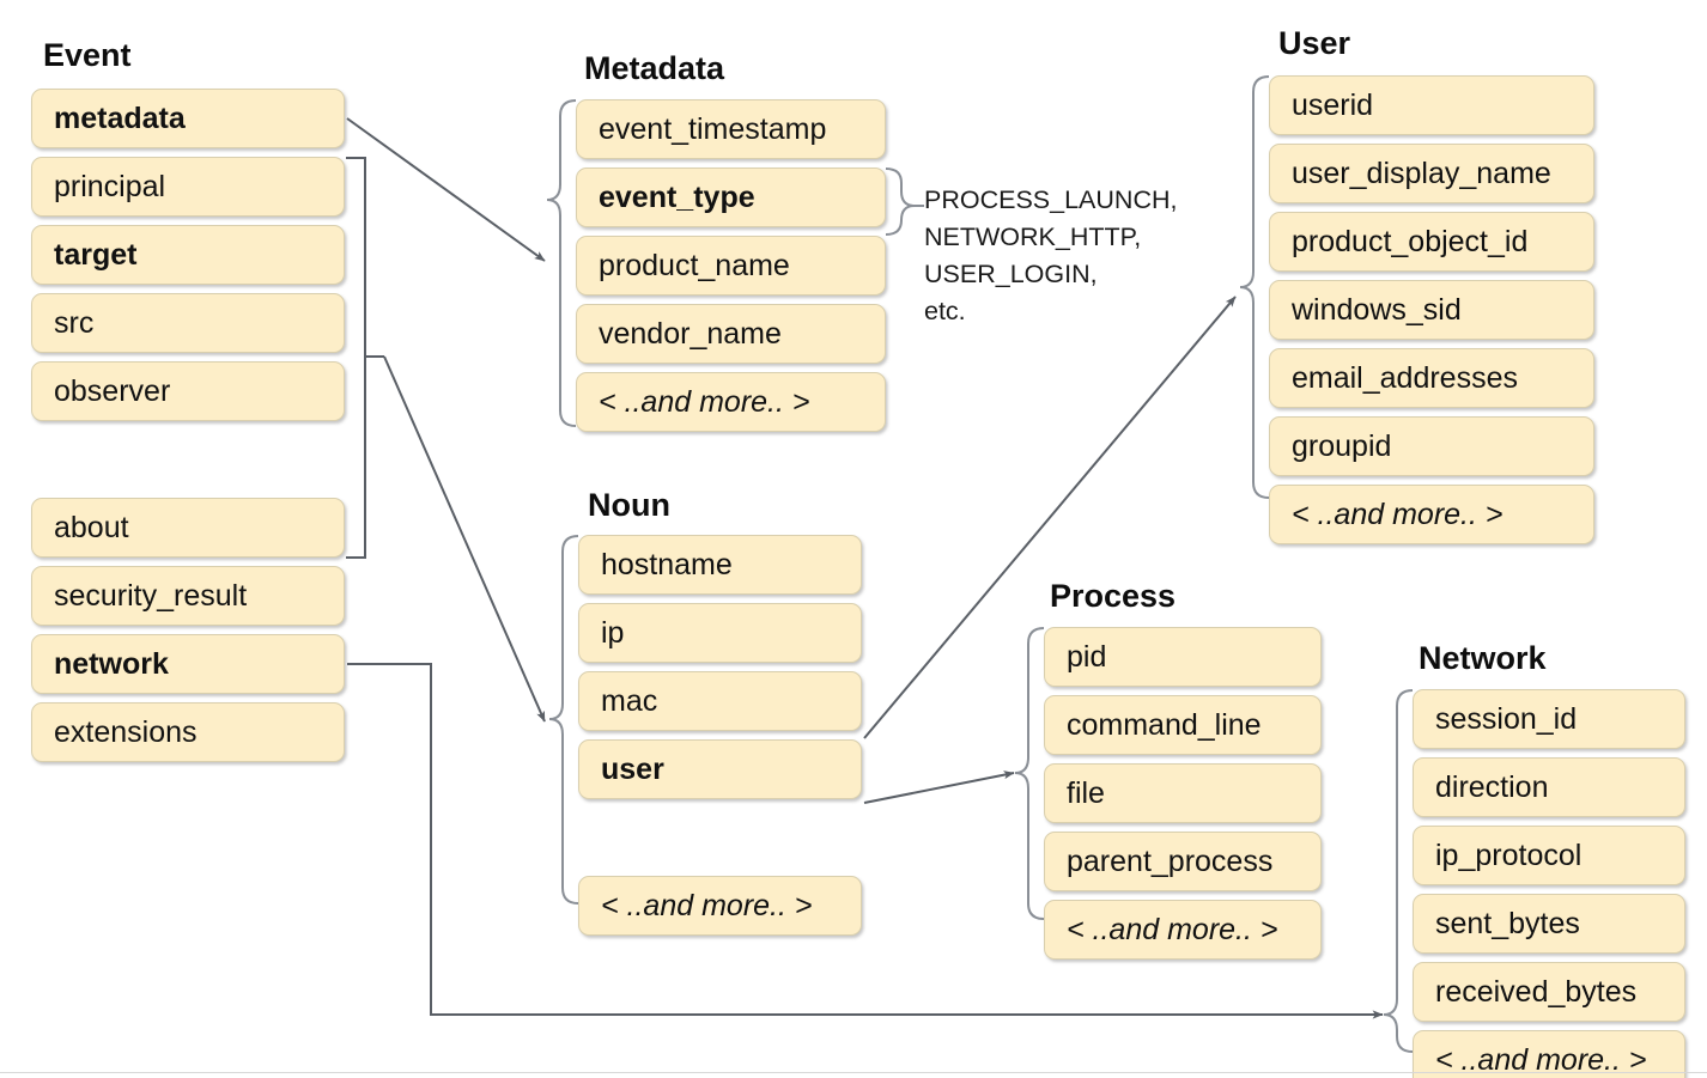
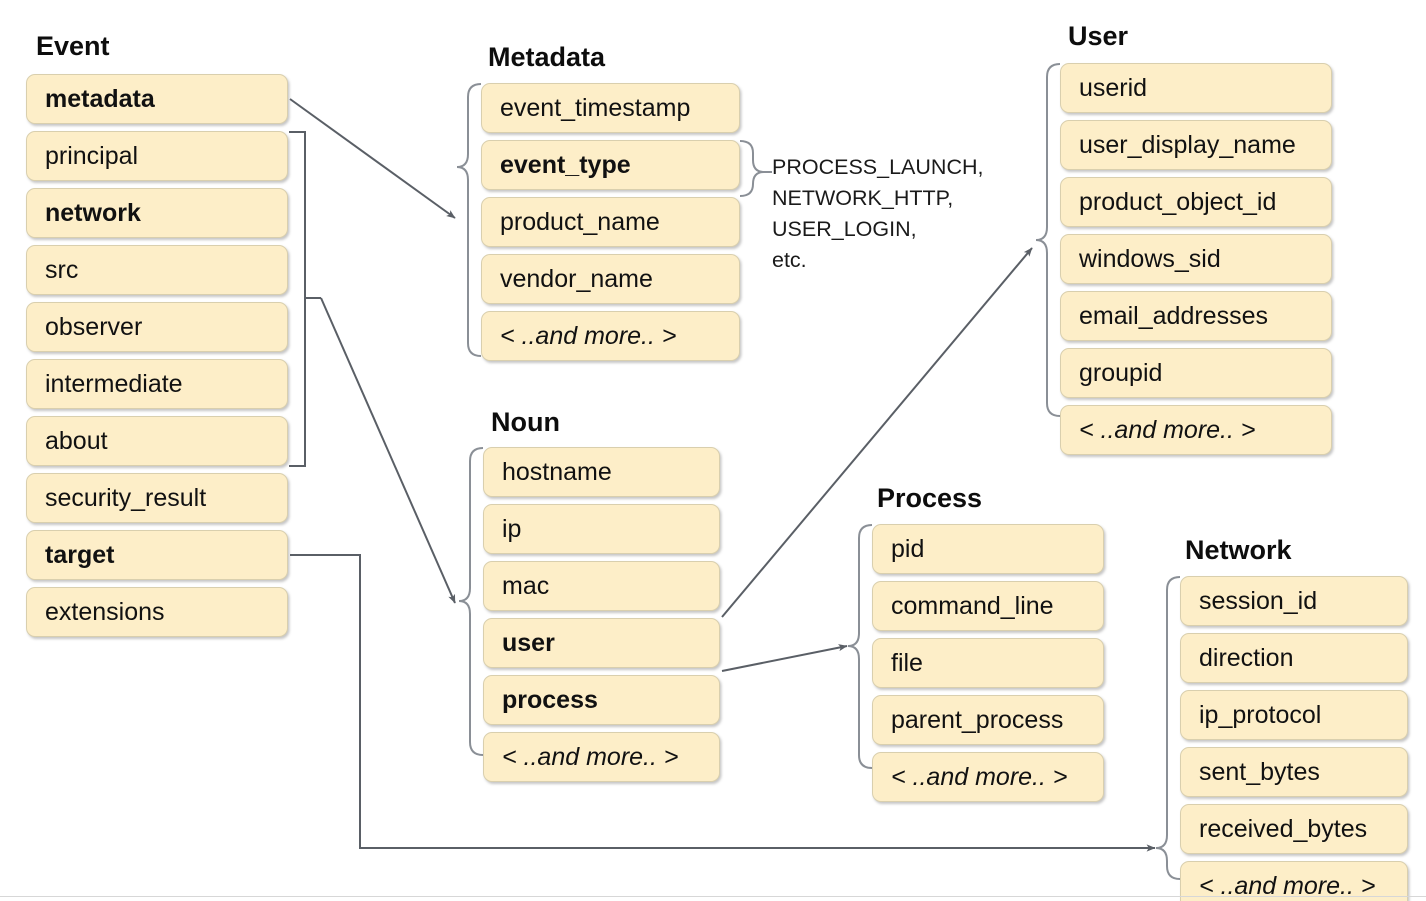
  Event
  metadata
  principal
- target
+ network
  src
  observer
+ intermediate
  about
  security_result
- network
+ target
  extensions
  Metadata
  event_timestamp
  event_type
  product_name
  vendor_name
  < ..and more.. >
  User
  userid
  user_display_name
  product_object_id
  windows_sid
  email_addresses
  groupid
  < ..and more.. >
  Noun
  hostname
  ip
  mac
  user
+ process
  < ..and more.. >
  Process
  pid
  command_line
  file
  parent_process
  < ..and more.. >
  Network
  session_id
  direction
  ip_protocol
  sent_bytes
  received_bytes
  < ..and more.. >
  PROCESS_LAUNCH,
  NETWORK_HTTP,
  USER_LOGIN,
  etc.
